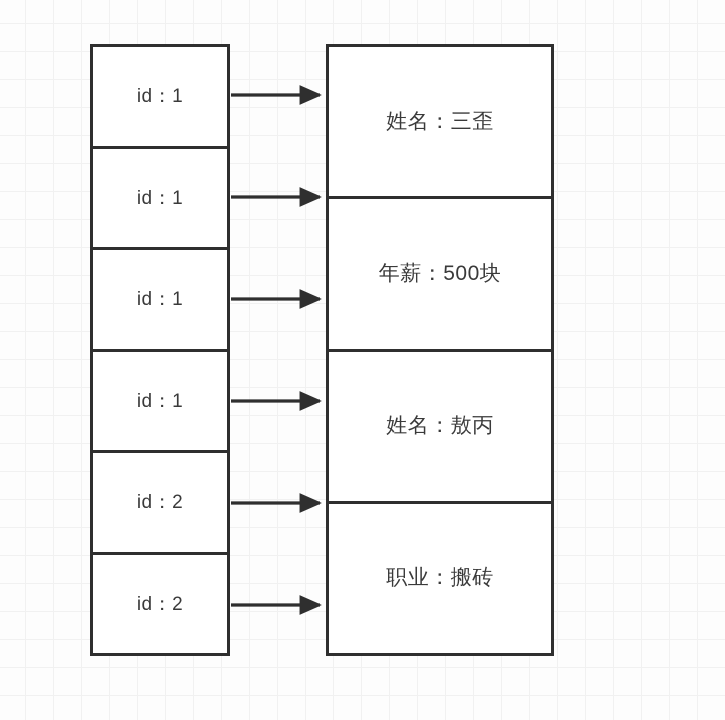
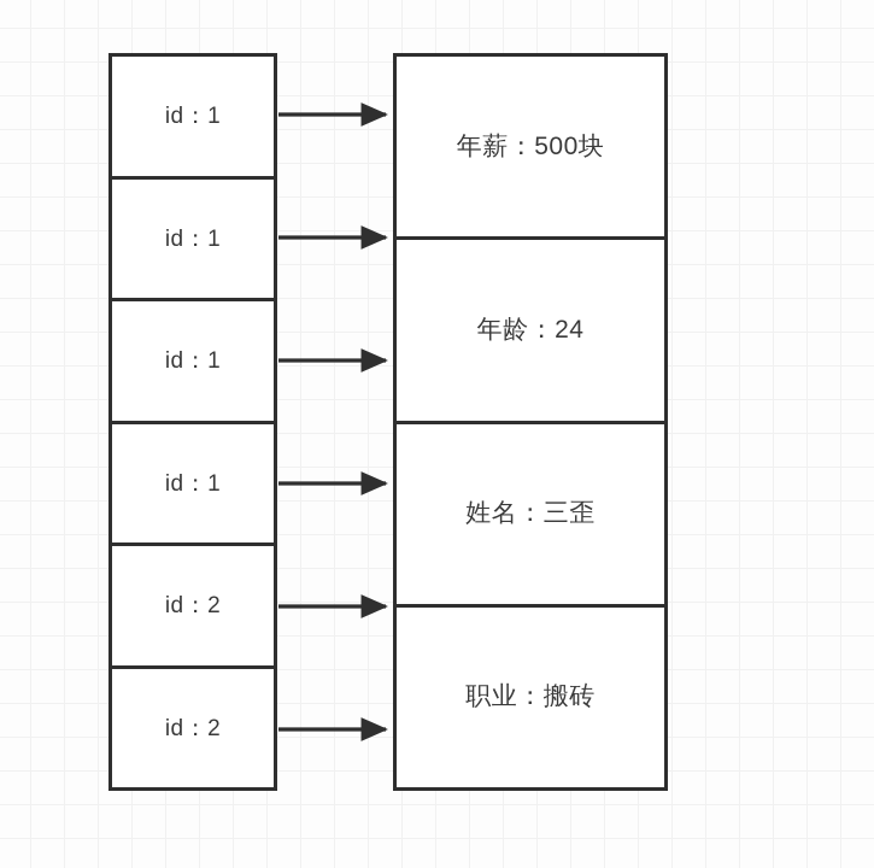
  id：1
  id：1
  id：1
  id：1
  id：2
  id：2
- 姓名：三歪
+ 年薪：500块
+ 年龄：24
- 年薪：500块
+ 姓名：三歪
- 姓名：敖丙
  职业：搬砖
